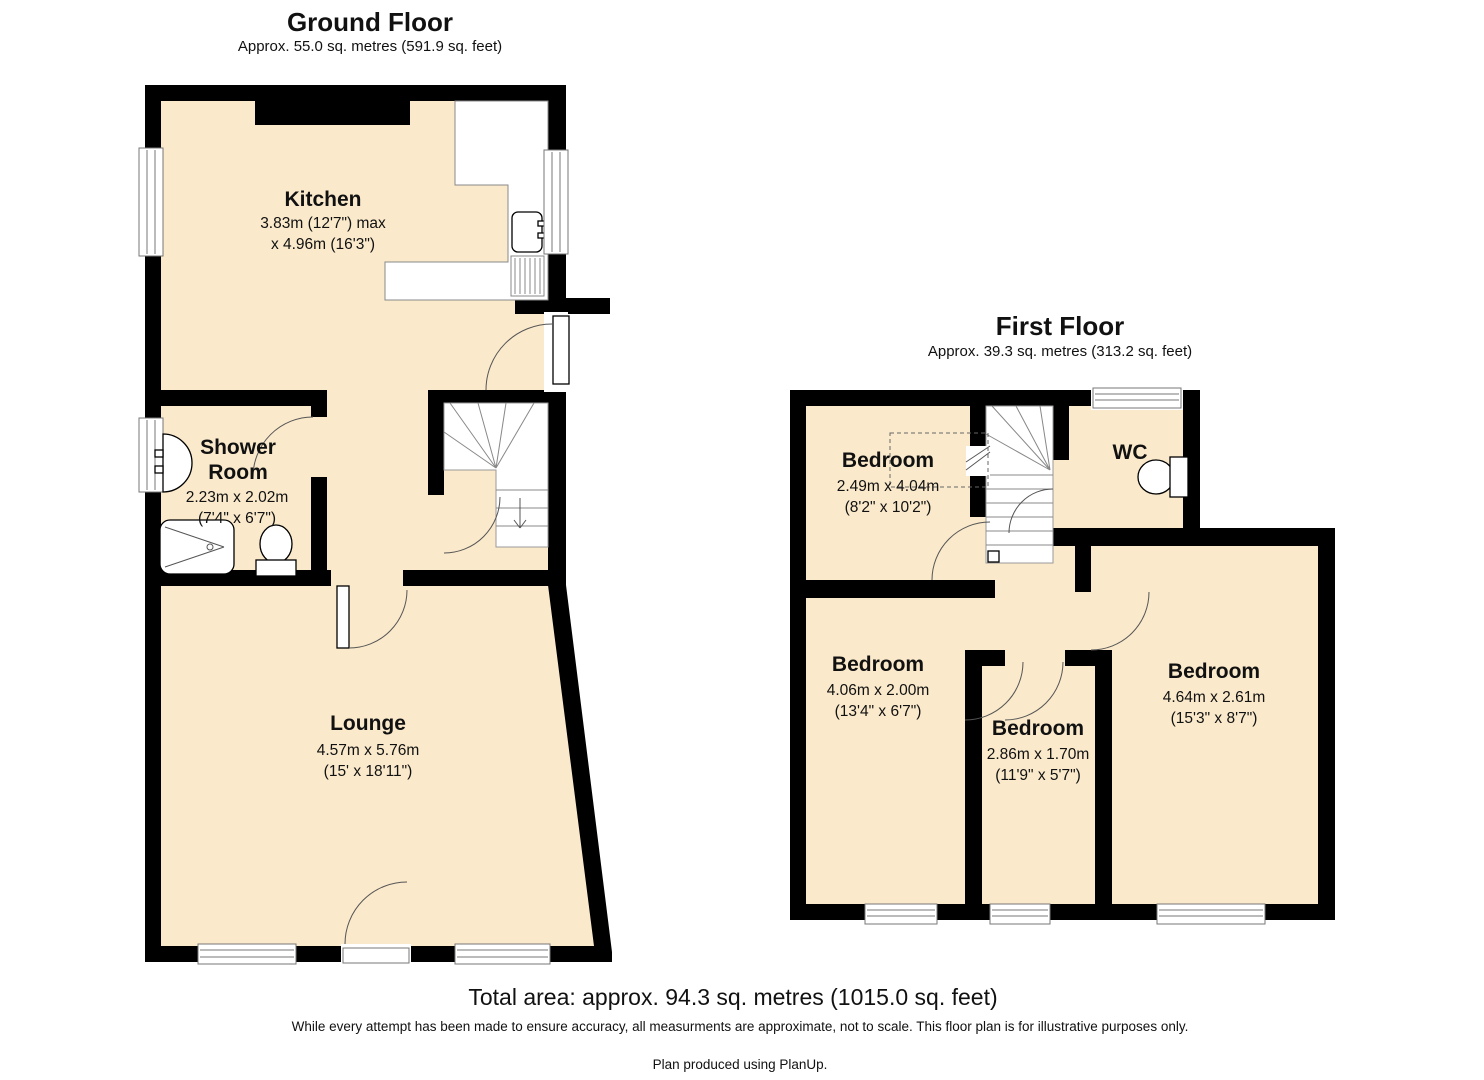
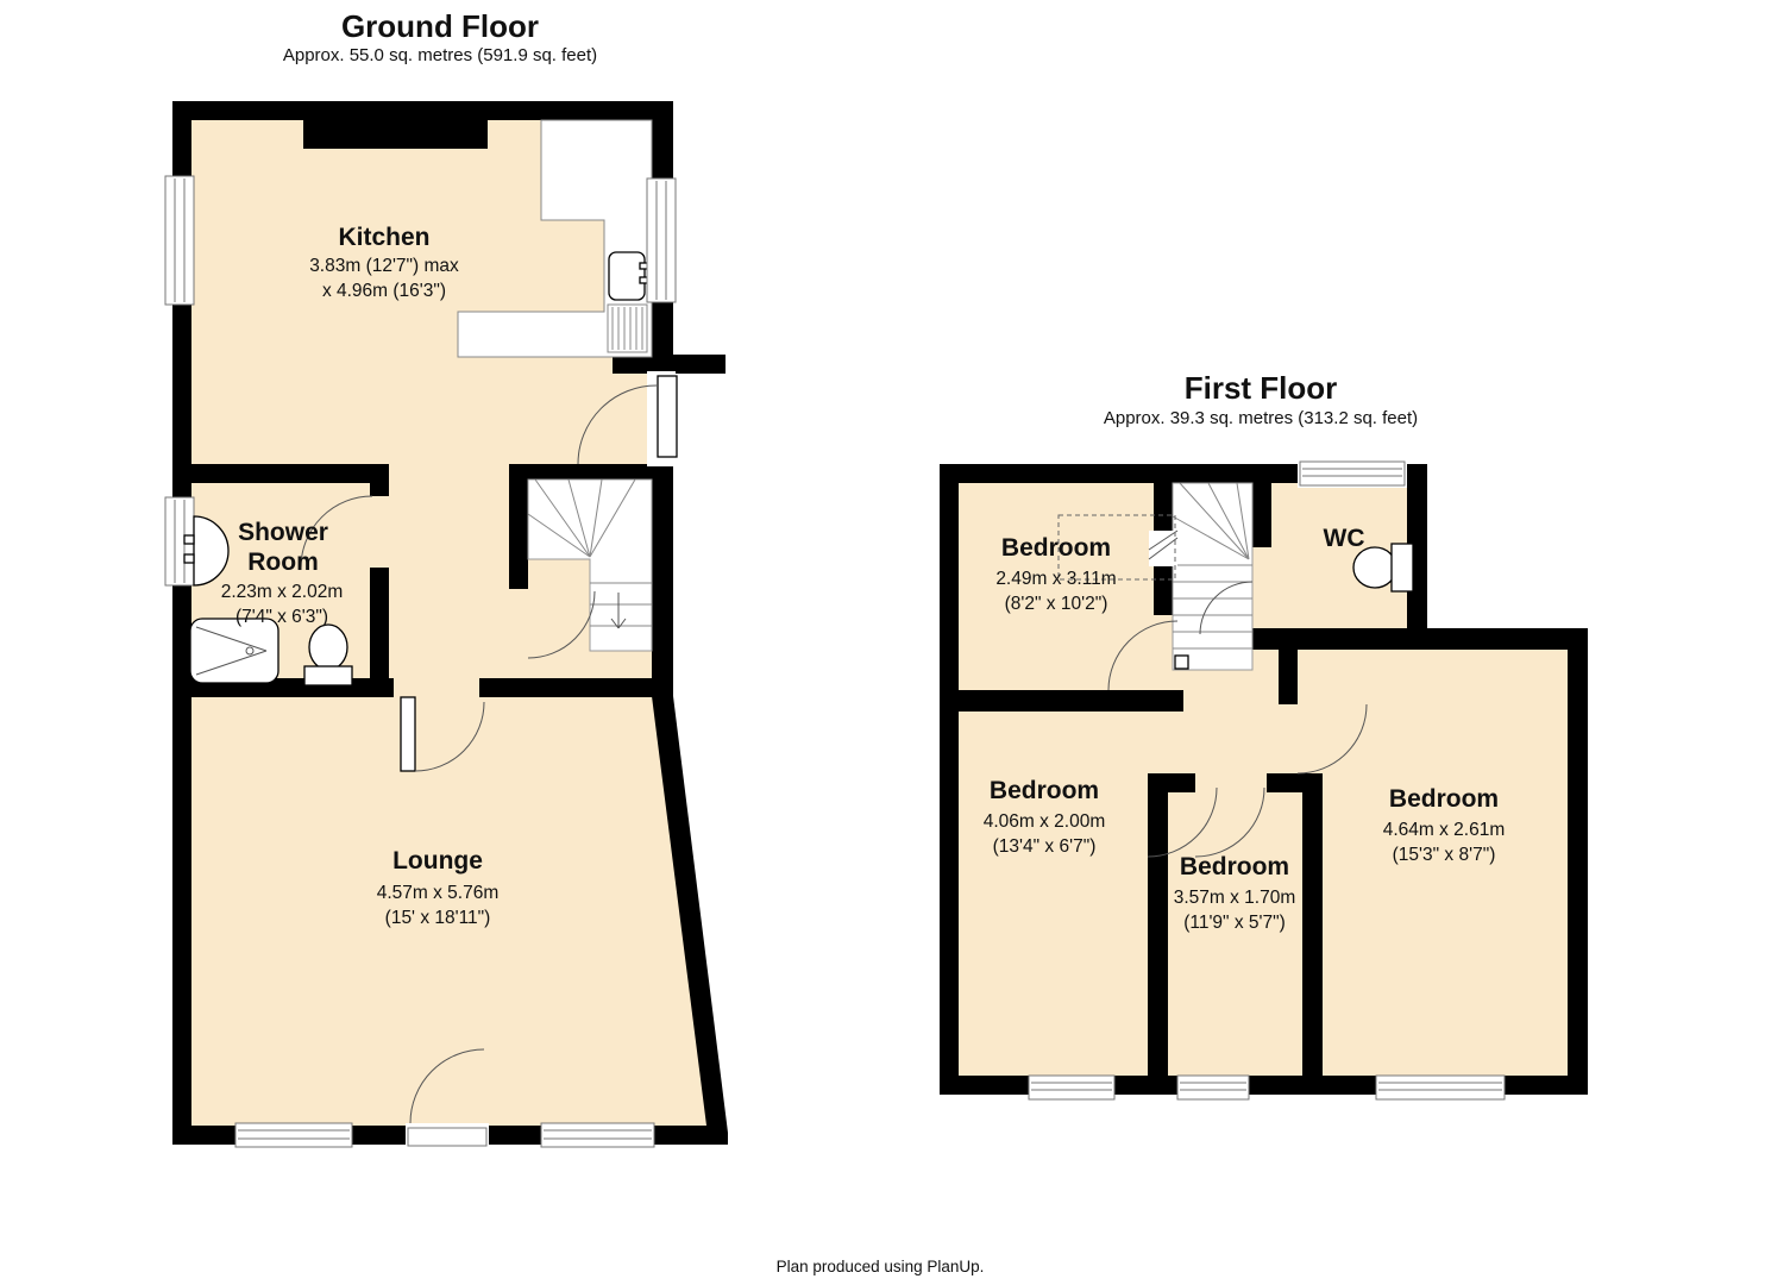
  Ground Floor
  Approx. 55.0 sq. metres (591.9 sq. feet)
  Kitchen
  3.83m (12'7") max
  x 4.96m (16'3")
  Shower
  Room
  2.23m x 2.02m
- (7'4" x 6'7")
+ (7'4" x 6'3")
  Lounge
  4.57m x 5.76m
  (15' x 18'11")
  First Floor
  Approx. 39.3 sq. metres (313.2 sq. feet)
  Bedroom
- 2.49m x 4.04m
+ 2.49m x 3.11m
  (8'2" x 10'2")
  WC
  Bedroom
  4.06m x 2.00m
  (13'4" x 6'7")
  Bedroom
- 2.86m x 1.70m
+ 3.57m x 1.70m
  (11'9" x 5'7")
  Bedroom
  4.64m x 2.61m
  (15'3" x 8'7")
- Total area: approx. 94.3 sq. metres (1015.0 sq. feet)
- While every attempt has been made to ensure accuracy, all measurments are approximate, not to scale. This floor plan is for illustrative purposes only.
  Plan produced using PlanUp.
